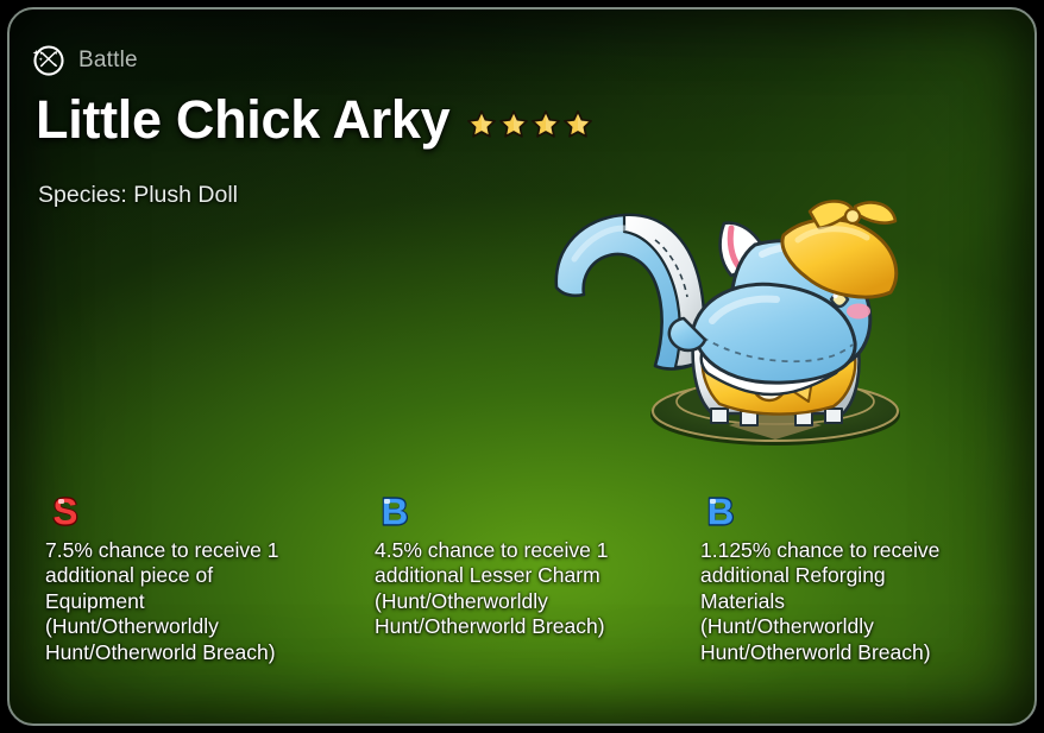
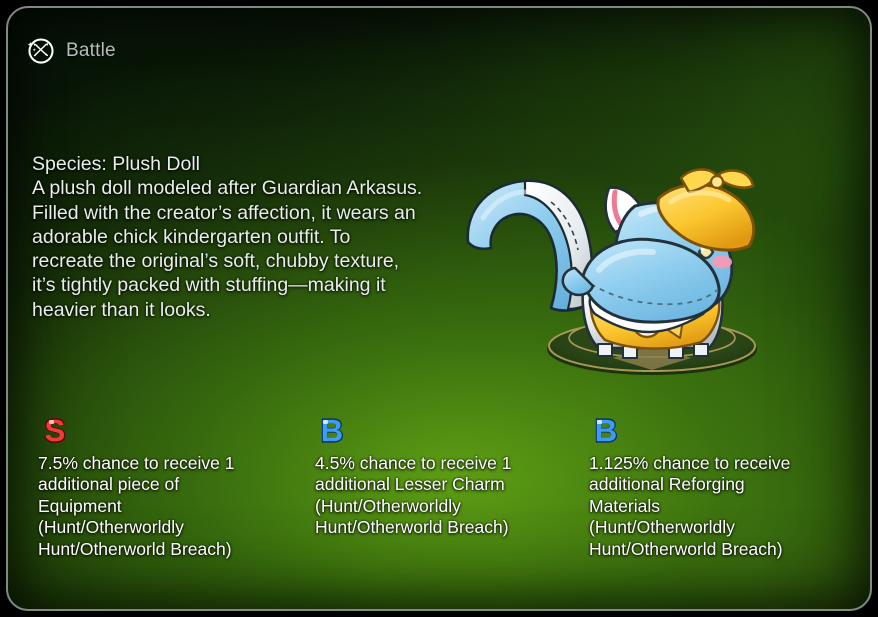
  Battle
- Little Chick Arky
  Species: Plush Doll
+ A plush doll modeled after Guardian Arkasus.
+ Filled with the creator’s affection, it wears an
+ adorable chick kindergarten outfit. To
+ recreate the original’s soft, chubby texture,
+ it’s tightly packed with stuffing—making it
+ heavier than it looks.
  S
  7.5% chance to receive 1
  additional piece of
  Equipment
  (Hunt/Otherworldly
  Hunt/Otherworld Breach)
  B
  4.5% chance to receive 1
  additional Lesser Charm
  (Hunt/Otherworldly
  Hunt/Otherworld Breach)
  B
  1.125% chance to receive
  additional Reforging
  Materials
  (Hunt/Otherworldly
  Hunt/Otherworld Breach)
